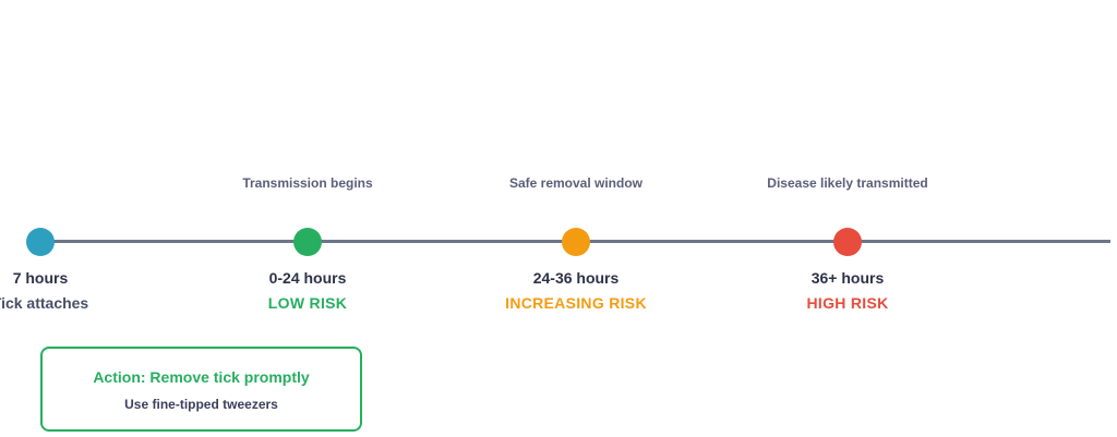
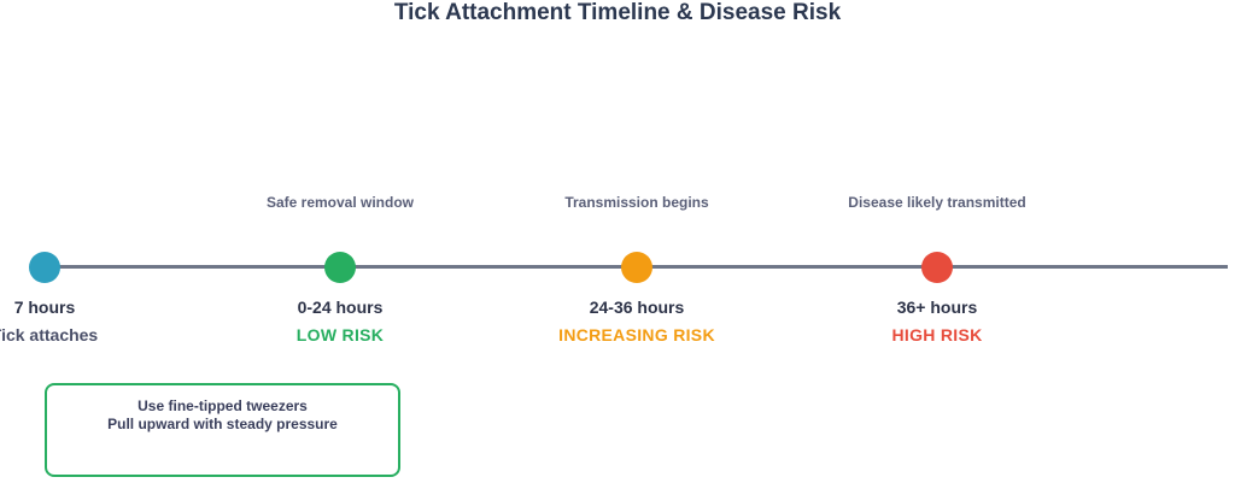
+ Tick Attachment Timeline & Disease Risk
  7 hours
  ick attaches
- Transmission begins
+ Safe removal window
  0-24 hours
  LOW RISK
- Safe removal window
+ Transmission begins
  24-36 hours
  INCREASING RISK
  Disease likely transmitted
  36+ hours
  HIGH RISK
- Action: Remove tick promptly
  Use fine-tipped tweezers
+ Pull upward with steady pressure
